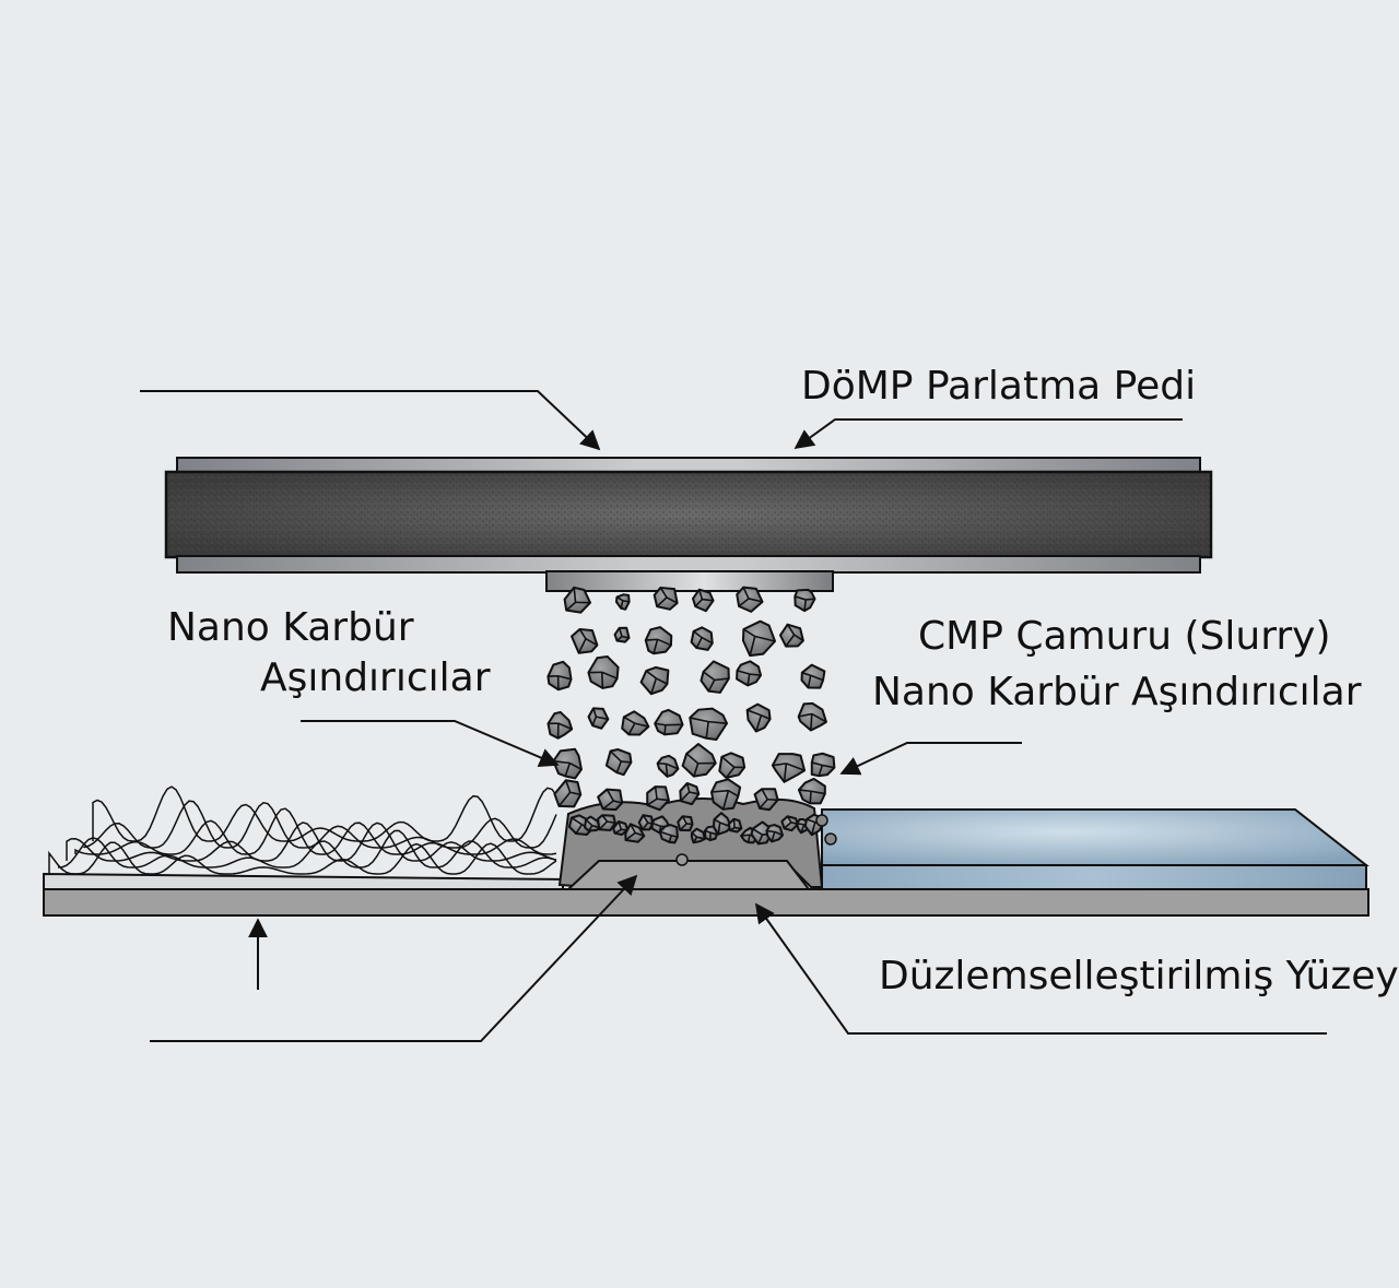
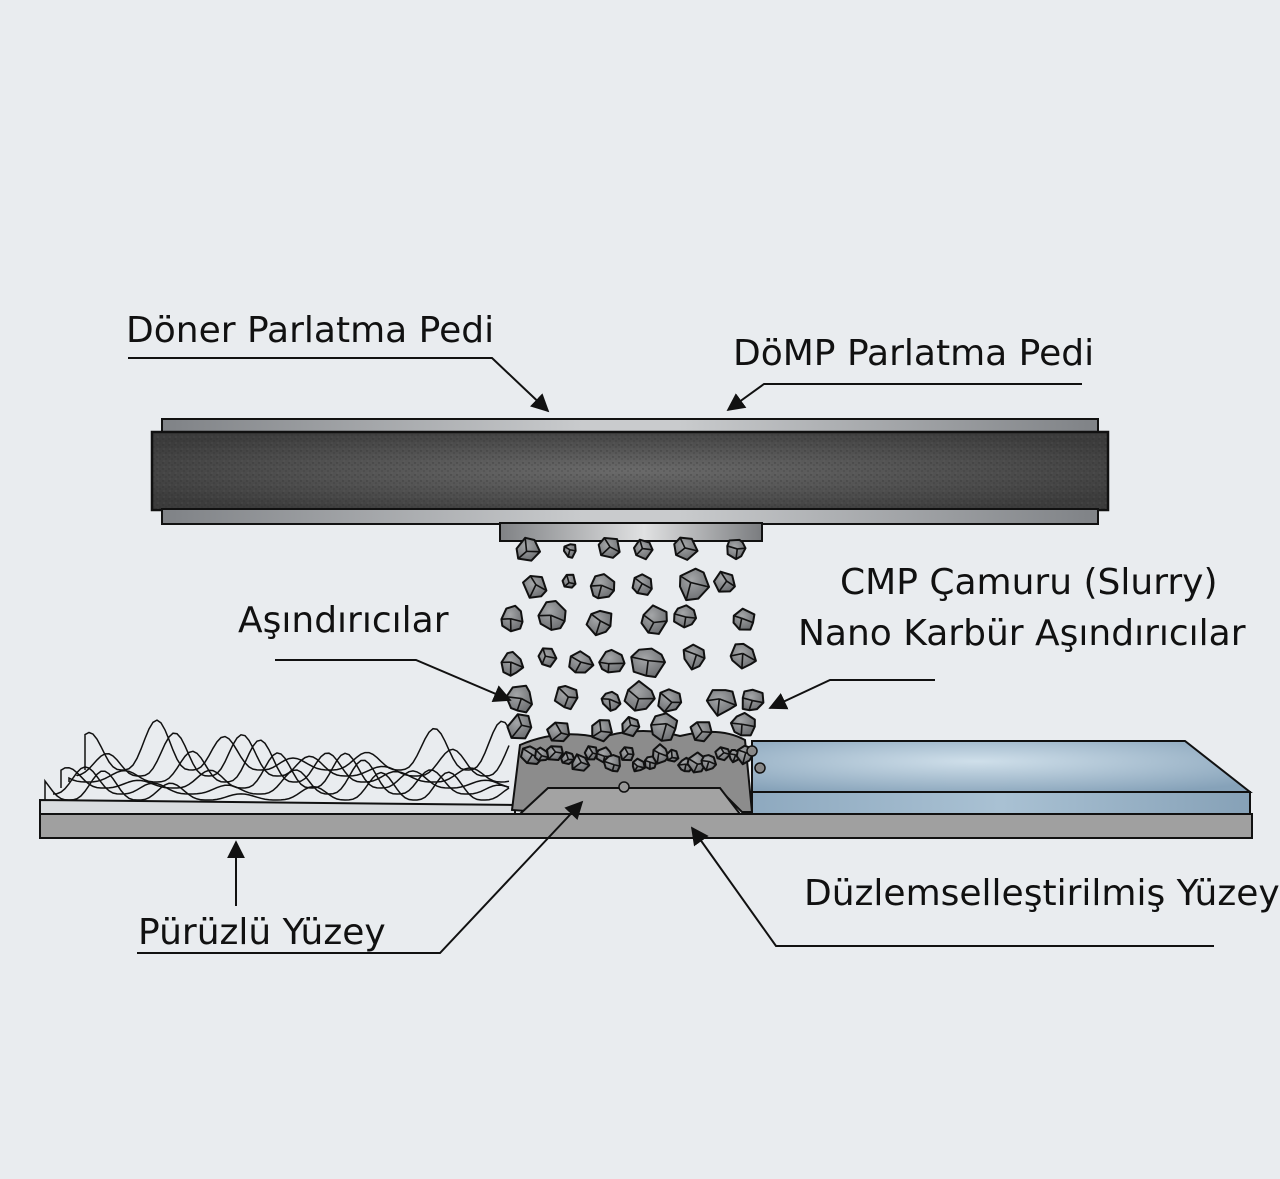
+ Döner Parlatma Pedi
  DöMP Parlatma Pedi
- Nano Karbür
  Aşındırıcılar
  CMP Çamuru (Slurry)
  Nano Karbür Aşındırıcılar
+ Pürüzlü Yüzey
  Düzlemselleştirilmiş Yüzey
